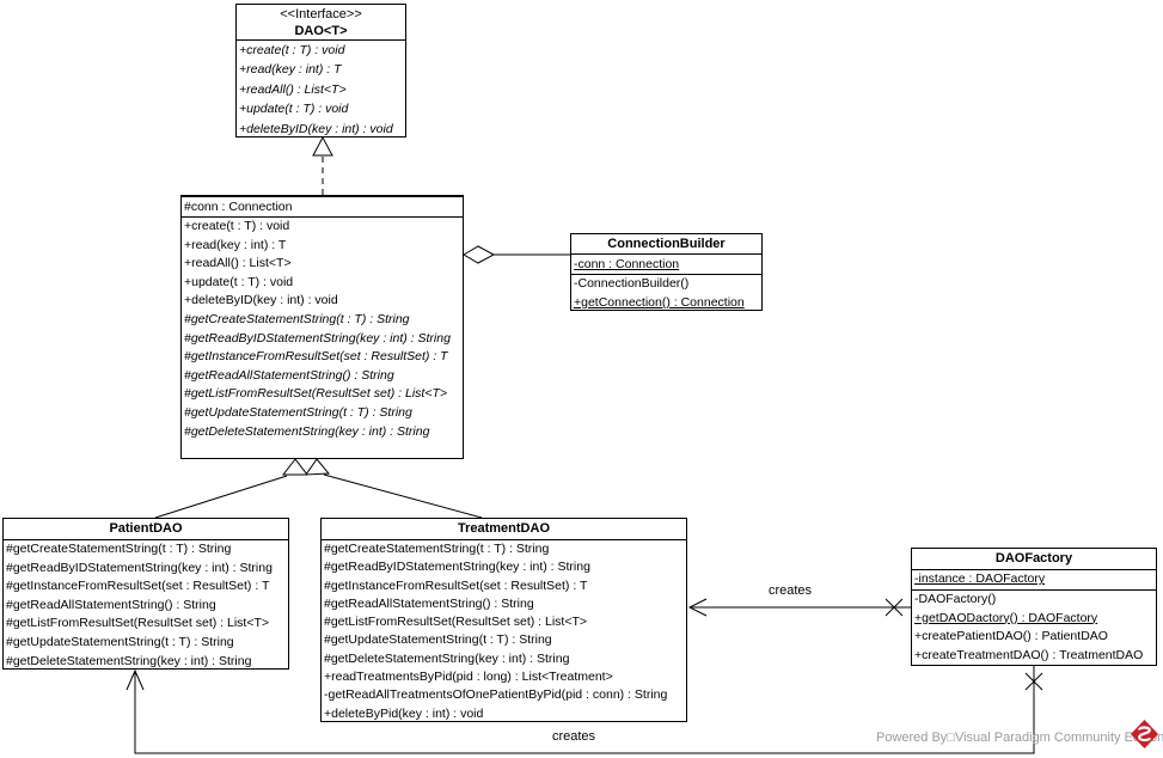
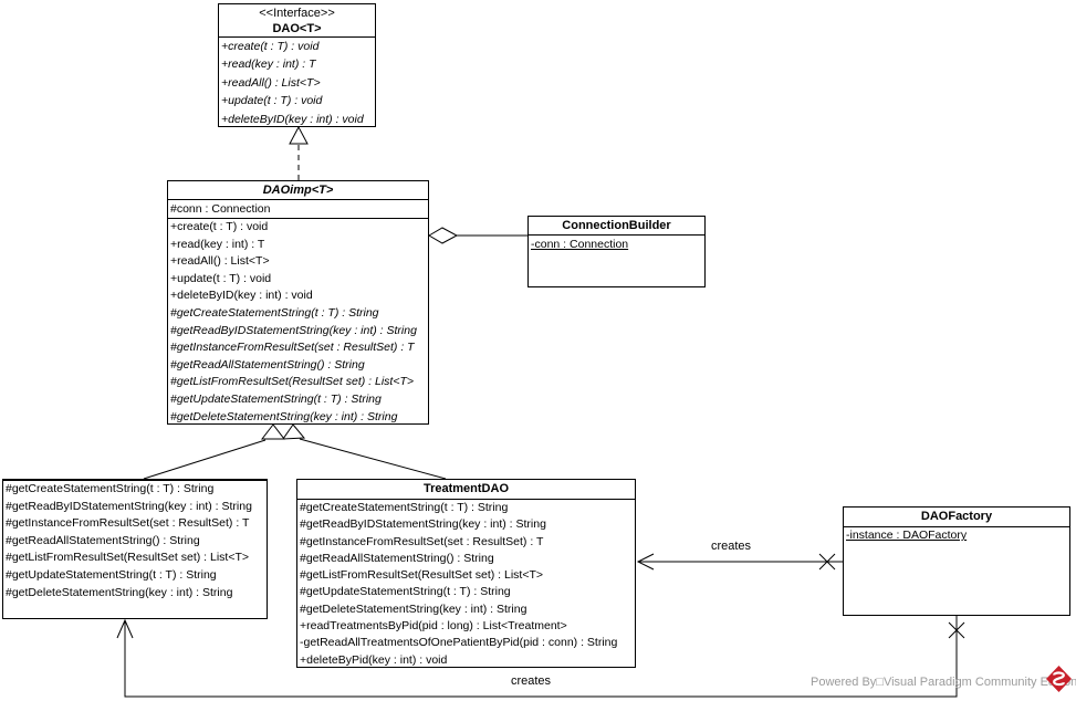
  <<Interface>>
  DAO<T>
  +create(t : T) : void
  +read(key : int) : T
  +readAll() : List<T>
  +update(t : T) : void
  +deleteByID(key : int) : void
+ DAOimp<T>
  #conn : Connection
  +create(t : T) : void
  +read(key : int) : T
  +readAll() : List<T>
  +update(t : T) : void
  +deleteByID(key : int) : void
  #getCreateStatementString(t : T) : String
  #getReadByIDStatementString(key : int) : String
  #getInstanceFromResultSet(set : ResultSet) : T
  #getReadAllStatementString() : String
  #getListFromResultSet(ResultSet set) : List<T>
  #getUpdateStatementString(t : T) : String
  #getDeleteStatementString(key : int) : String
  ConnectionBuilder
  -conn : Connection
- -ConnectionBuilder()
- +getConnection() : Connection
- PatientDAO
  #getCreateStatementString(t : T) : String
  #getReadByIDStatementString(key : int) : String
  #getInstanceFromResultSet(set : ResultSet) : T
  #getReadAllStatementString() : String
  #getListFromResultSet(ResultSet set) : List<T>
  #getUpdateStatementString(t : T) : String
  #getDeleteStatementString(key : int) : String
  TreatmentDAO
  #getCreateStatementString(t : T) : String
  #getReadByIDStatementString(key : int) : String
  #getInstanceFromResultSet(set : ResultSet) : T
  #getReadAllStatementString() : String
  #getListFromResultSet(ResultSet set) : List<T>
  #getUpdateStatementString(t : T) : String
  #getDeleteStatementString(key : int) : String
  +readTreatmentsByPid(pid : long) : List<Treatment>
  -getReadAllTreatmentsOfOnePatientByPid(pid : conn) : String
  +deleteByPid(key : int) : void
  DAOFactory
  -instance : DAOFactory
- -DAOFactory()
- +getDAODactory() : DAOFactory
- +createPatientDAO() : PatientDAO
- +createTreatmentDAO() : TreatmentDAO
  creates
  creates
  Powered By□Visual Paradigm Community En
